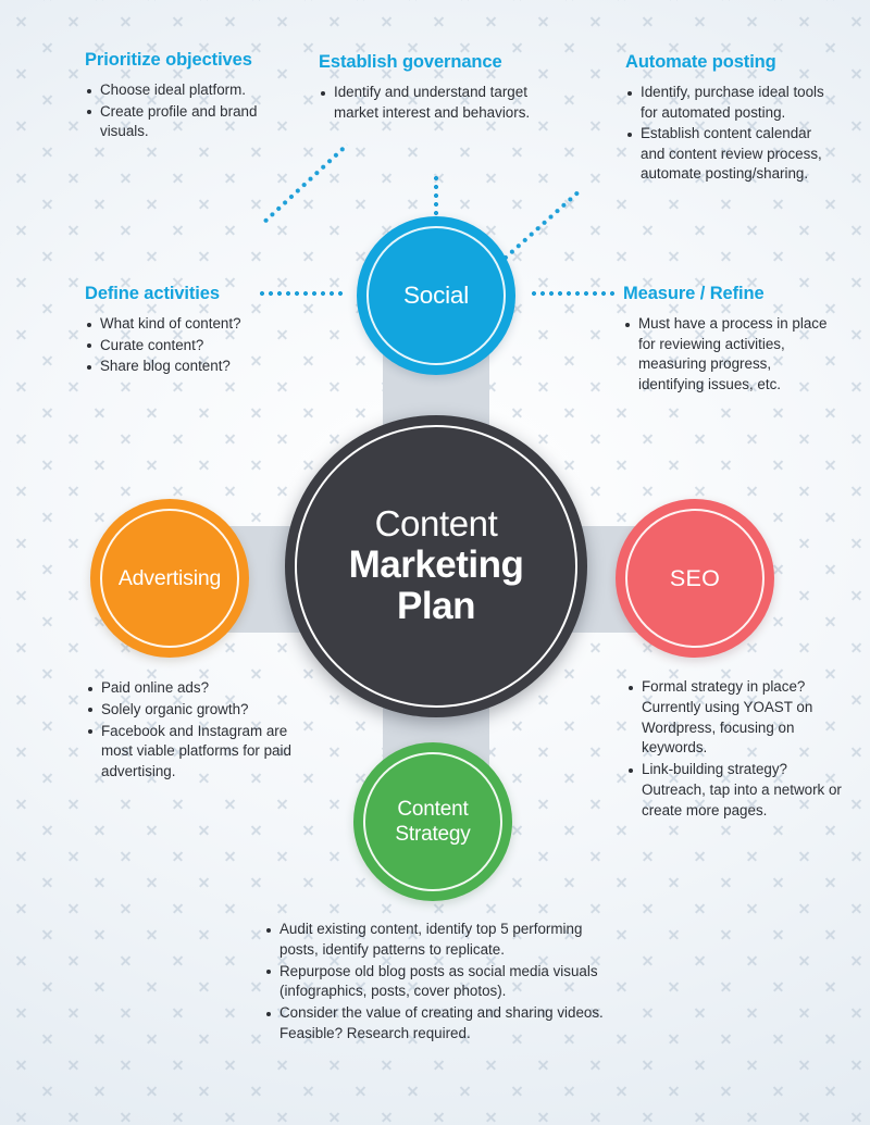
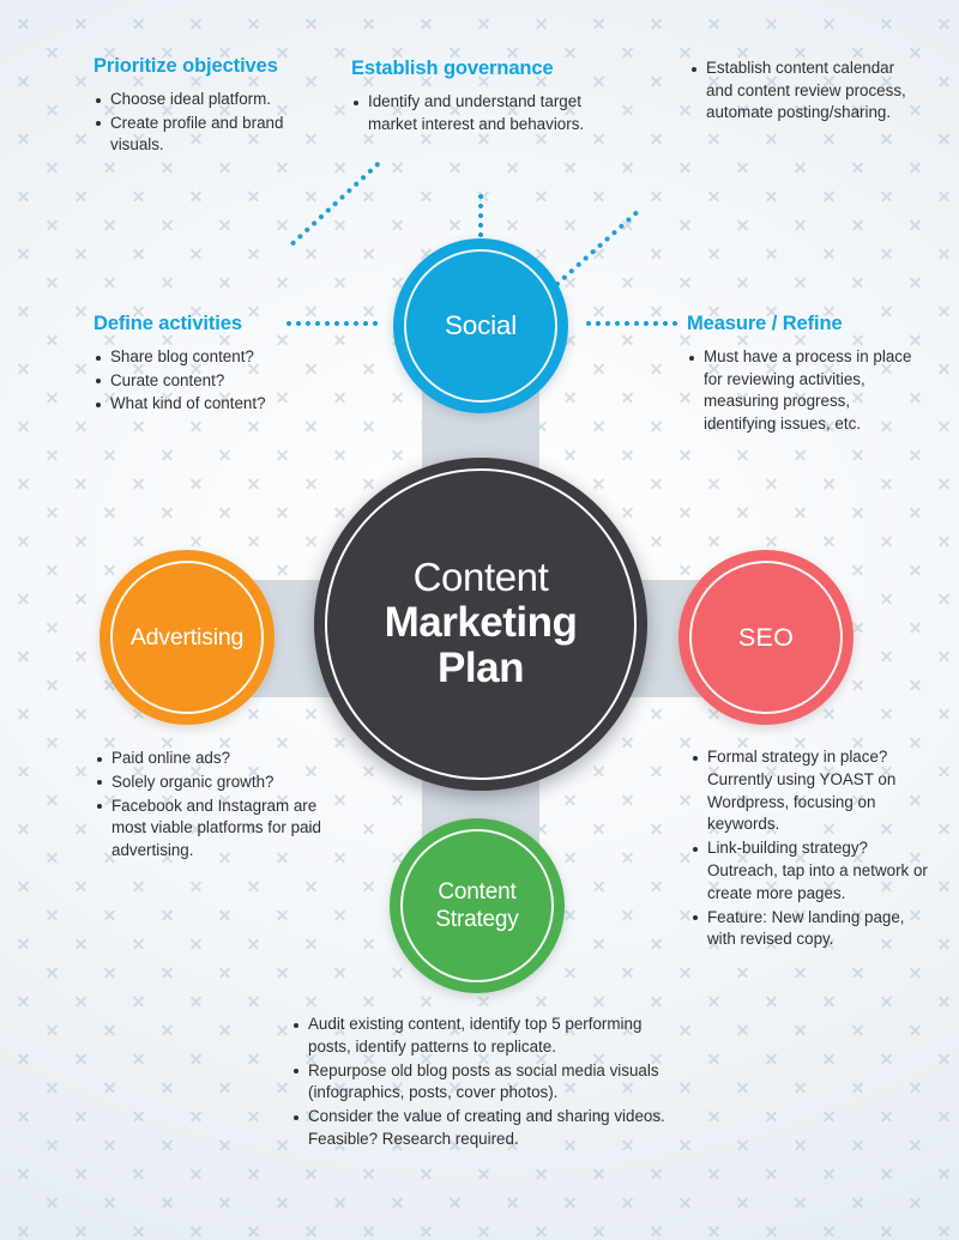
  Social
  Advertising
  SEO
  Content
  Strategy
  Content
  Marketing
  Plan
  Prioritize objectives
  Choose ideal platform.
  Create profile and brand visuals.
  Establish governance
  Identify and understand target market interest and behaviors.
- Automate posting
- Identify, purchase ideal tools for automated posting.
  Establish content calendar and content review process, automate posting/sharing.
  Define activities
- What kind of content?
+ Share blog content?
  Curate content?
- Share blog content?
+ What kind of content?
  Measure / Refine
  Must have a process in place for reviewing activities, measuring progress, identifying issues, etc.
  Paid online ads?
  Solely organic growth?
  Facebook and Instagram are most viable platforms for paid advertising.
  Formal strategy in place? Currently using YOAST on Wordpress, focusing on keywords.
  Link-building strategy? Outreach, tap into a network or create more pages.
+ Feature: New landing page, with revised copy.
  Audit existing content, identify top 5 performing posts, identify patterns to replicate.
  Repurpose old blog posts as social media visuals (infographics, posts, cover photos).
  Consider the value of creating and sharing videos. Feasible? Research required.
